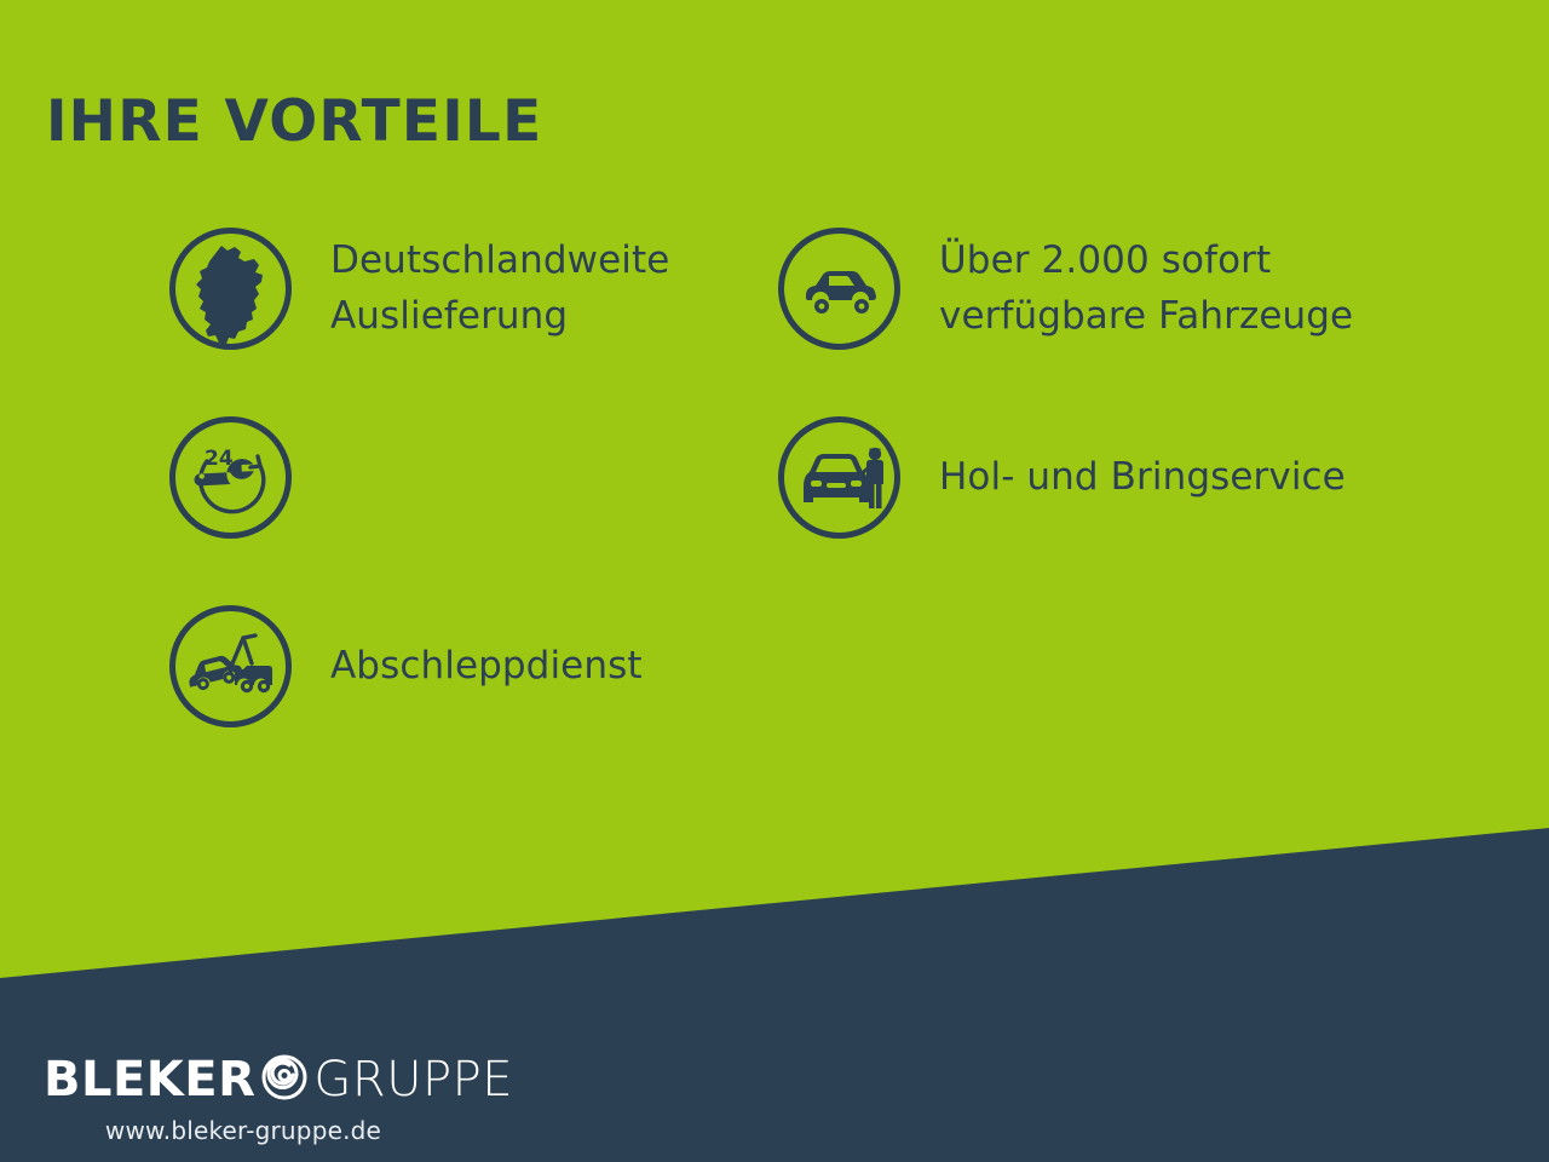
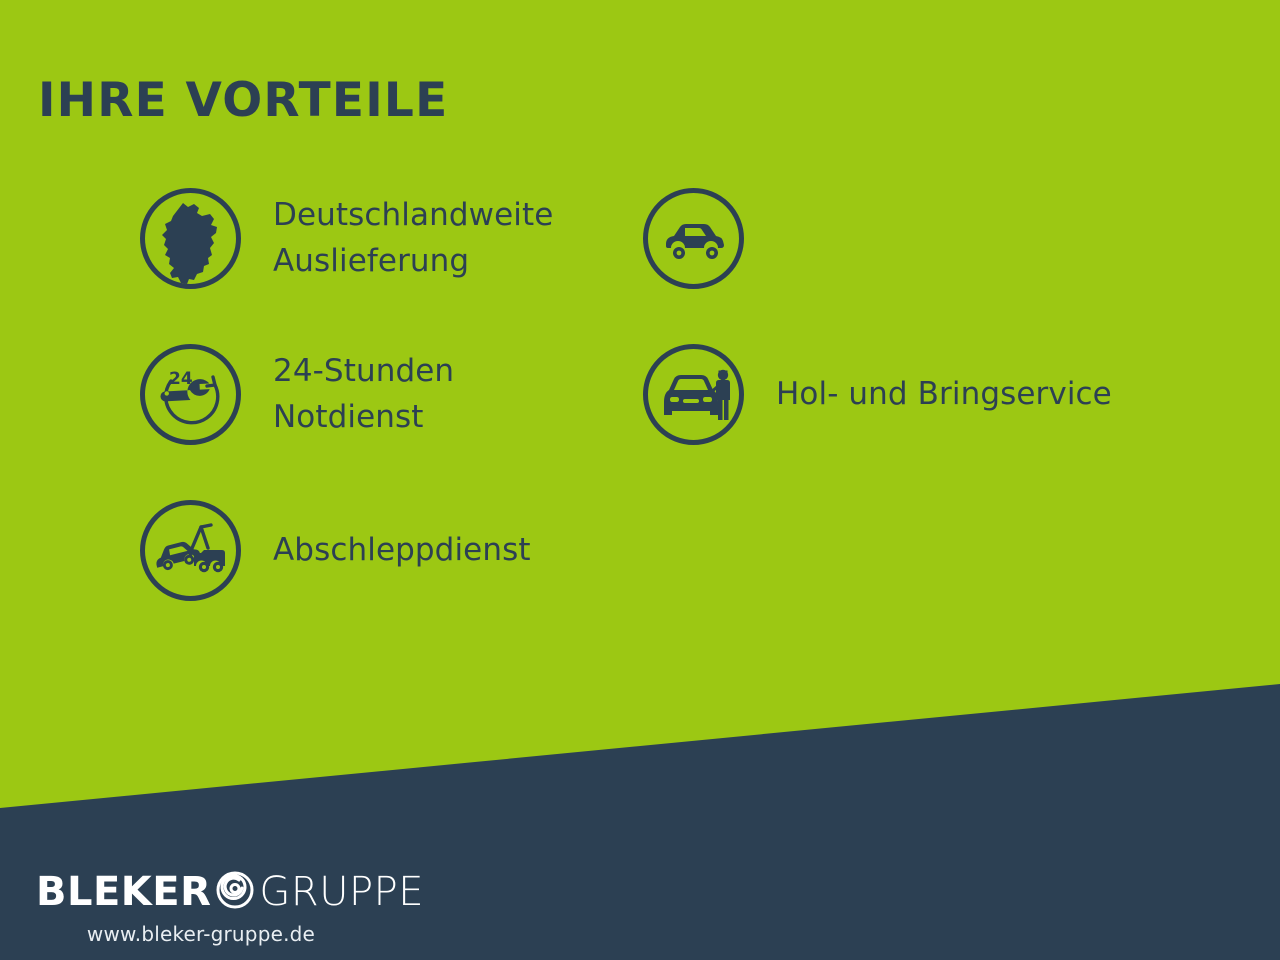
  IHRE VORTEILE
  Deutschlandweite
  Auslieferung
- Über 2.000 sofort
- verfügbare Fahrzeuge
  24
+ 24-Stunden
+ Notdienst
  Hol- und Bringservice
  Abschleppdienst
  BLEKER
  GRUPPE
  www.bleker-gruppe.de
